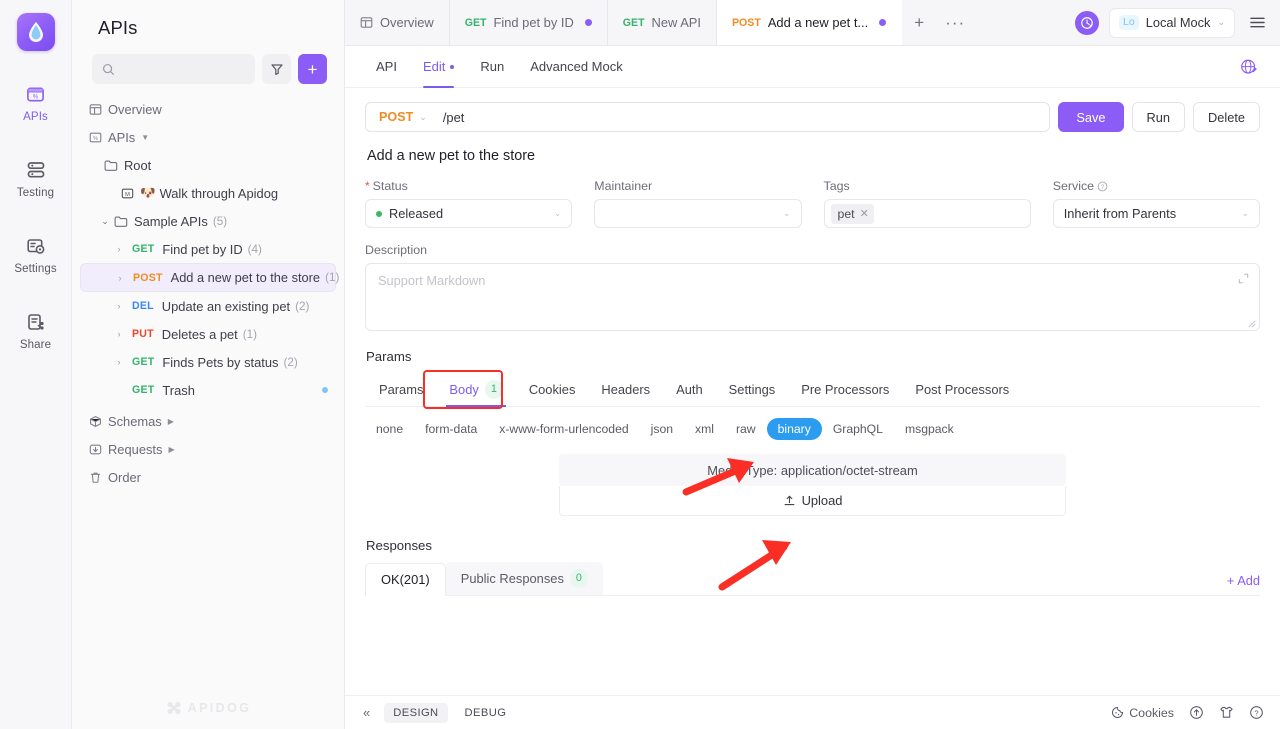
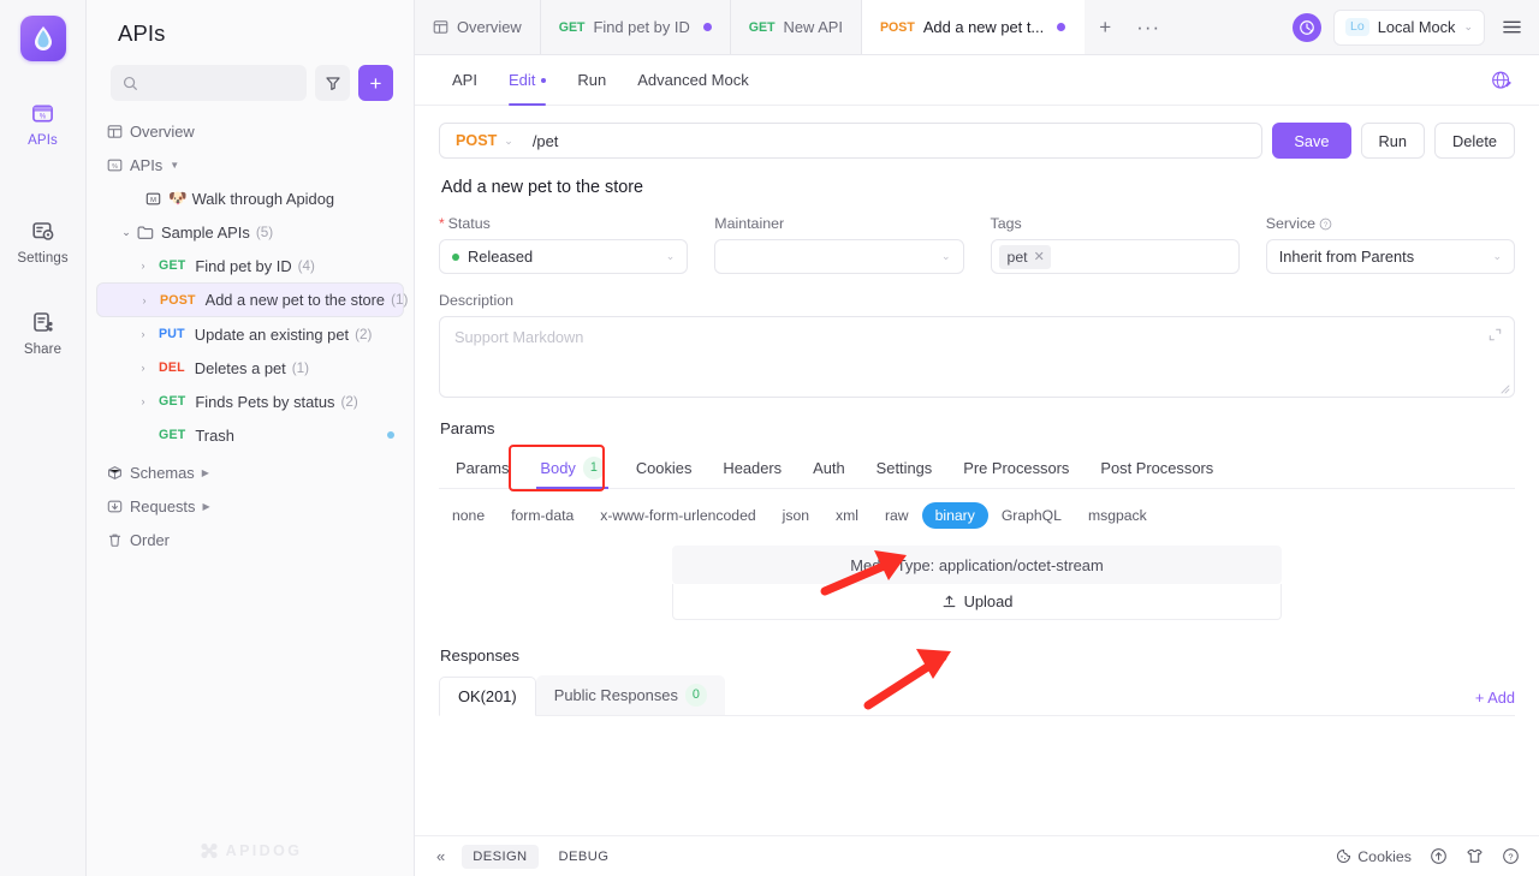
  APIs
- Testing
  Settings
  Share
  APIs
  +
  Overview
  APIs
  ▼
- Root
  🐶
  Walk through Apidog
  ⌄
  Sample APIs
  (5)
  ›
  GET
  Find pet by ID
  (4)
  ›
  POST
  Add a new pet to the store
  (1)
  ›
- DEL
+ PUT
  Update an existing pet
  (2)
  ›
- PUT
+ DEL
  Deletes a pet
  (1)
  ›
  GET
  Finds Pets by status
  (2)
  GET
  Trash
  Schemas
  ▶
  Requests
  ▶
  Order
  Overview
  GET
  Find pet by ID
  GET
  New API
  POST
  Add a new pet t...
  +
  ···
  Lo
  Local Mock
  ⌄
  API
  Edit
  Run
  Advanced Mock
  POST
  ⌄
  /pet
  Save
  Run
  Delete
  Add a new pet to the store
  *
  Status
  Released
  ⌄
  Maintainer
  ⌄
  Tags
  pet
  ✕
  Service
  Inherit from Parents
  ⌄
  Description
  Support Markdown
  Params
  Params
  Body
  1
  Cookies
  Headers
  Auth
  Settings
  Pre Processors
  Post Processors
  none
  form-data
  x-www-form-urlencoded
  json
  xml
  raw
  binary
  GraphQL
  msgpack
  Me Type: application/octet-stream
  Upload
  Responses
  OK(201)
  Public Responses
  0
  + Add
  «
  DESIGN
  DEBUG
  Cookies
  ?
